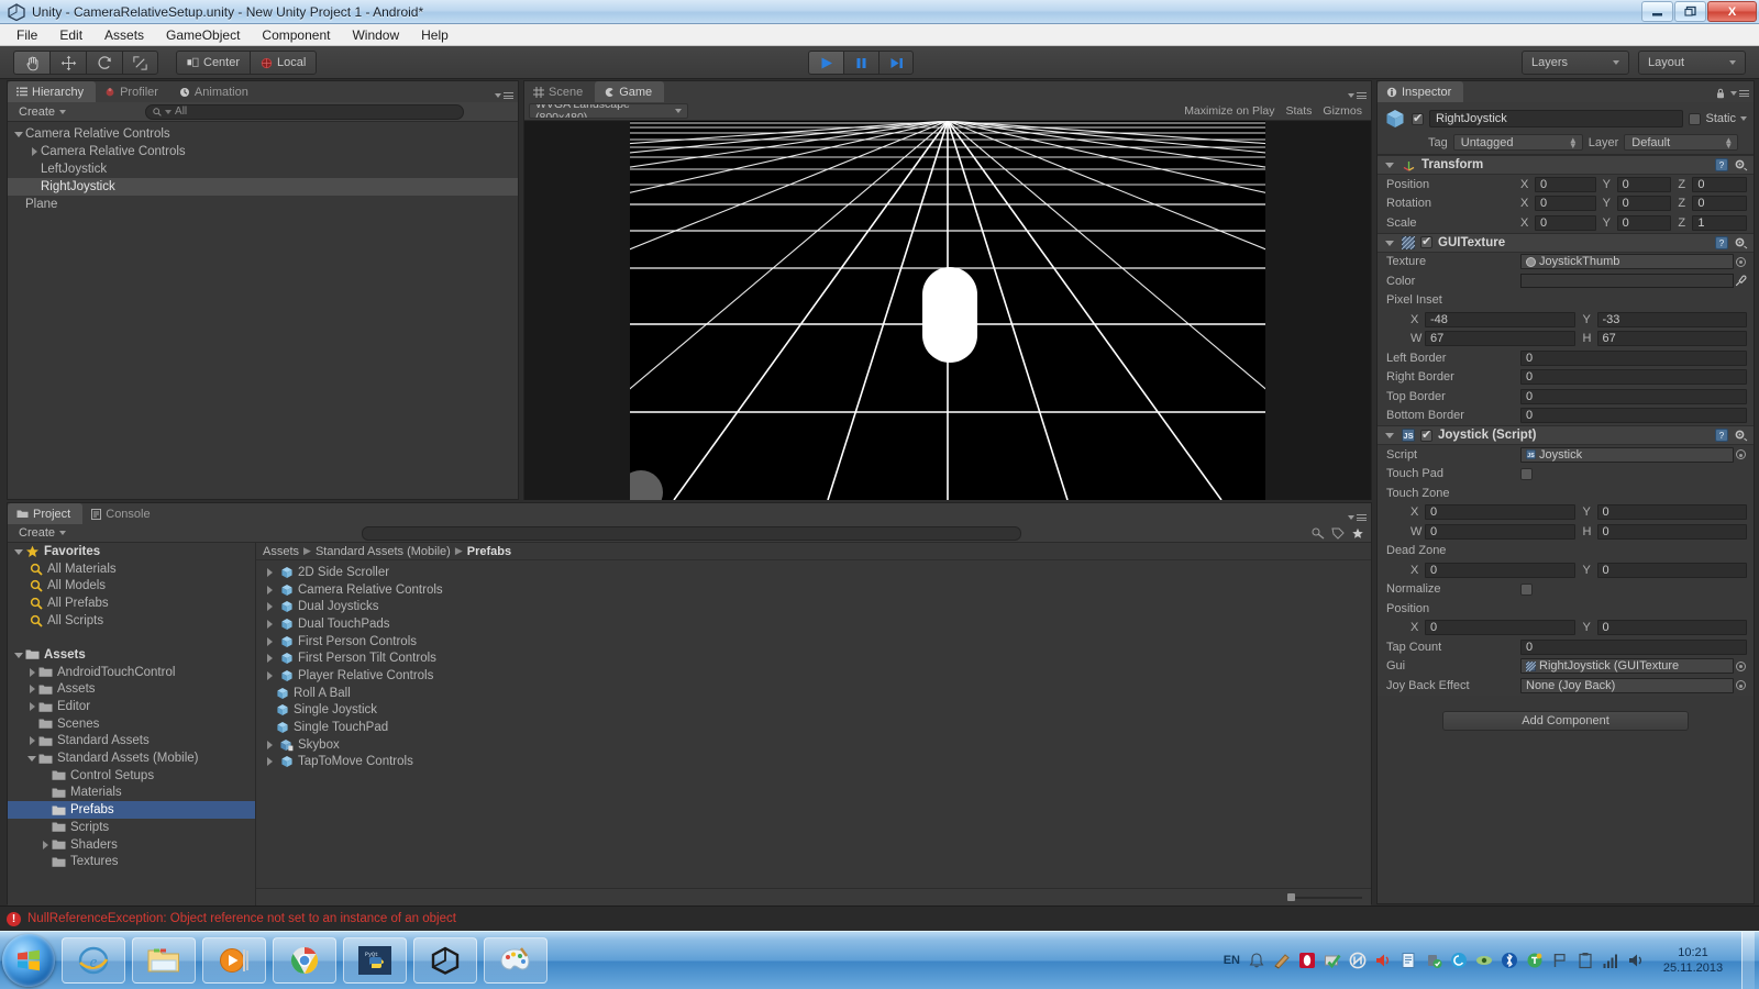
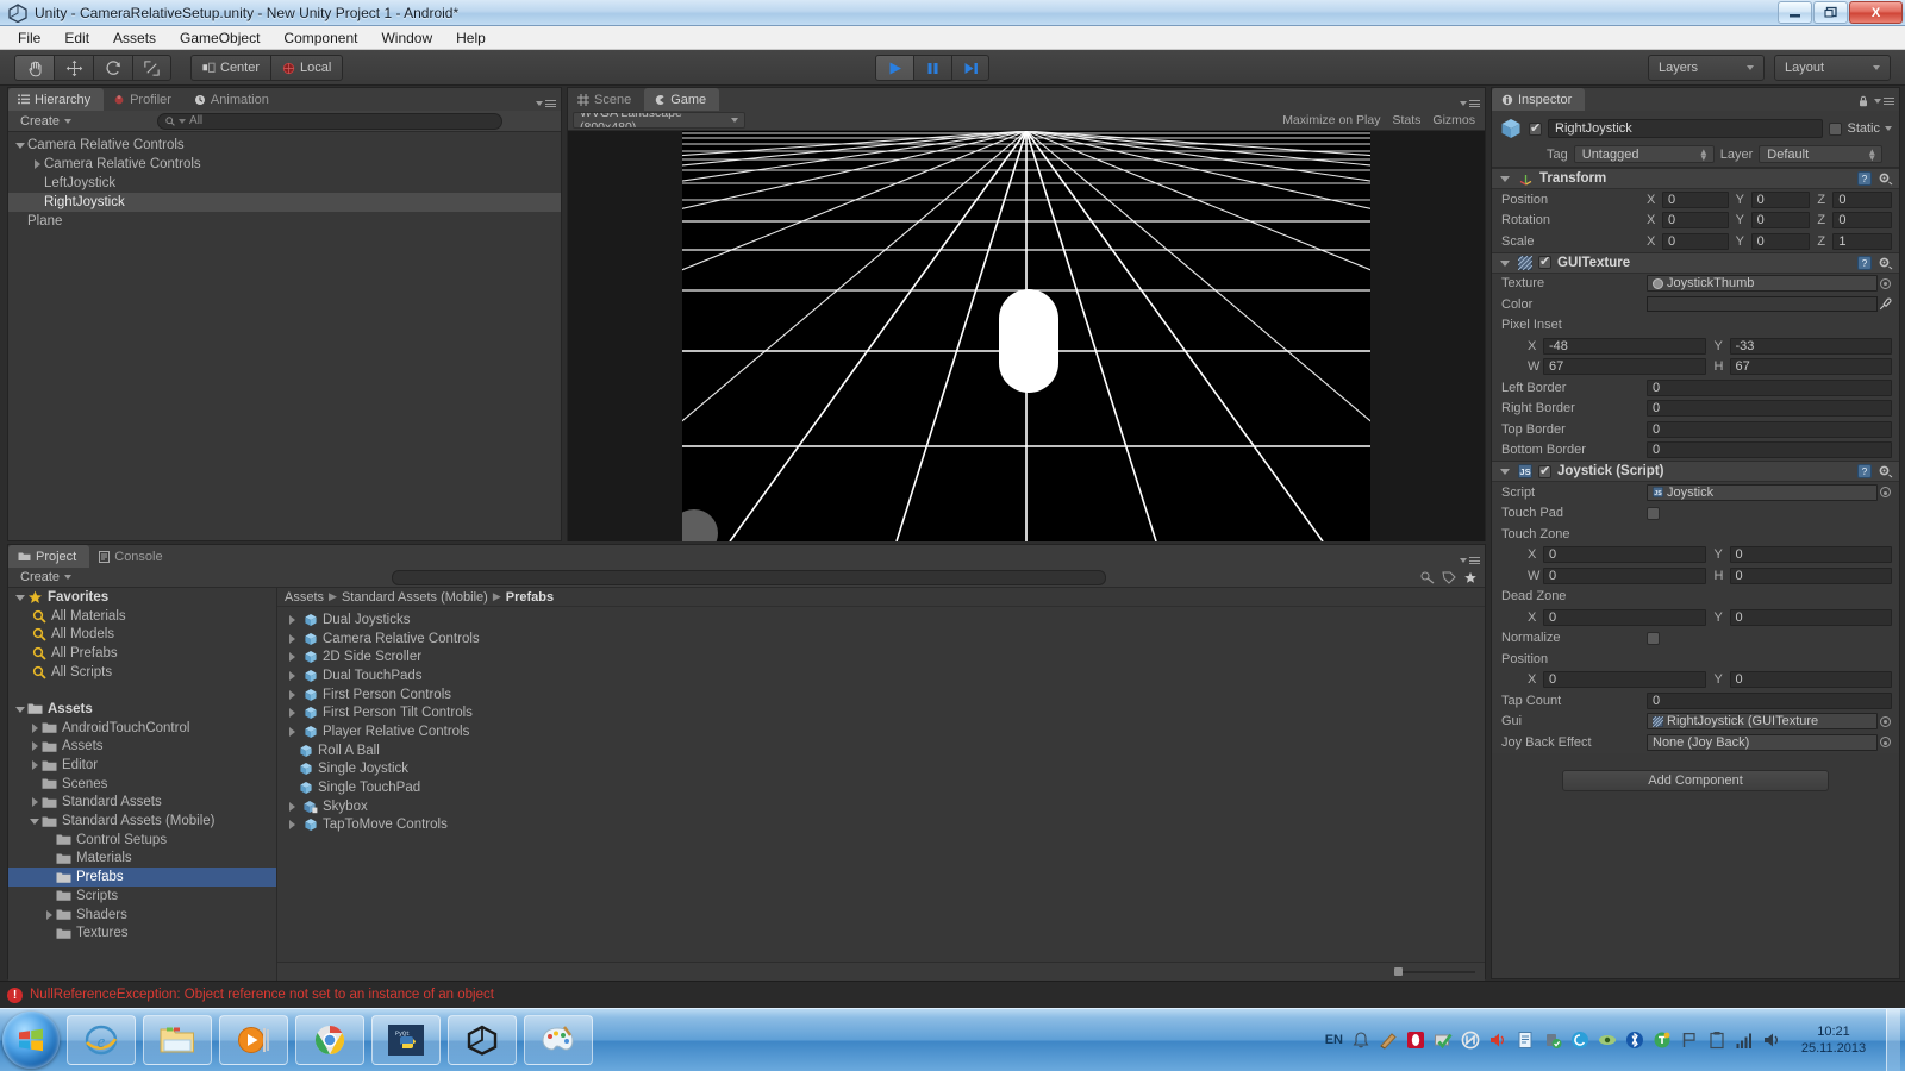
  Unity - CameraRelativeSetup.unity - New Unity Project 1 - Android*
  X
  File
  Edit
  Assets
  GameObject
  Component
  Window
  Help
  Center
  Local
  Layers
  Layout
  Hierarchy
  Profiler
  Animation
  Create
  All
  Camera Relative Controls
  Camera Relative Controls
  LeftJoystick
  RightJoystick
  Plane
  Scene
  Game
  Maximize on Play
  Stats
  Gizmos
  Inspector
  RightJoystick
  Static
  Tag
  Untagged
  ▲
  ▼
  Layer
  Default
  ▲
  ▼
  Transform
  ?
  Position
  X
  0
  Y
  0
  Z
  0
  Rotation
  X
  0
  Y
  0
  Z
  0
  Scale
  X
  0
  Y
  0
  Z
  1
  GUITexture
  ?
  Texture
  JoystickThumb
  Color
  Pixel Inset
  X
  -48
  Y
  -33
  W
  67
  H
  67
  Left Border
  0
  Right Border
  0
  Top Border
  0
  Bottom Border
  0
  JS
  Joystick (Script)
  ?
  Script
  Joystick
  Touch Pad
  Touch Zone
  X
  0
  Y
  0
  W
  0
  H
  0
  Dead Zone
  X
  0
  Y
  0
  Normalize
  Position
  X
  0
  Y
  0
  Tap Count
  0
  Gui
  RightJoystick (GUITexture
  Joy Back Effect
  None (Joy Back)
  Add Component
  Project
  Console
  Create
  Favorites
  All Materials
  All Models
  All Prefabs
  All Scripts
  Assets
  AndroidTouchControl
  Assets
  Editor
  Scenes
  Standard Assets
  Standard Assets (Mobile)
  Control Setups
  Materials
  Prefabs
  Scripts
  Shaders
  Textures
  Assets
  ▶
  Standard Assets (Mobile)
  ▶
  Prefabs
- 2D Side Scroller
+ Dual Joysticks
  Camera Relative Controls
- Dual Joysticks
+ 2D Side Scroller
  Dual TouchPads
  First Person Controls
  First Person Tilt Controls
  Player Relative Controls
  Roll A Ball
  Single Joystick
  Single TouchPad
  Skybox
  TapToMove Controls
  !
  NullReferenceException: Object reference not set to an instance of an object
  e
  EN
  10:21
  25.11.2013
